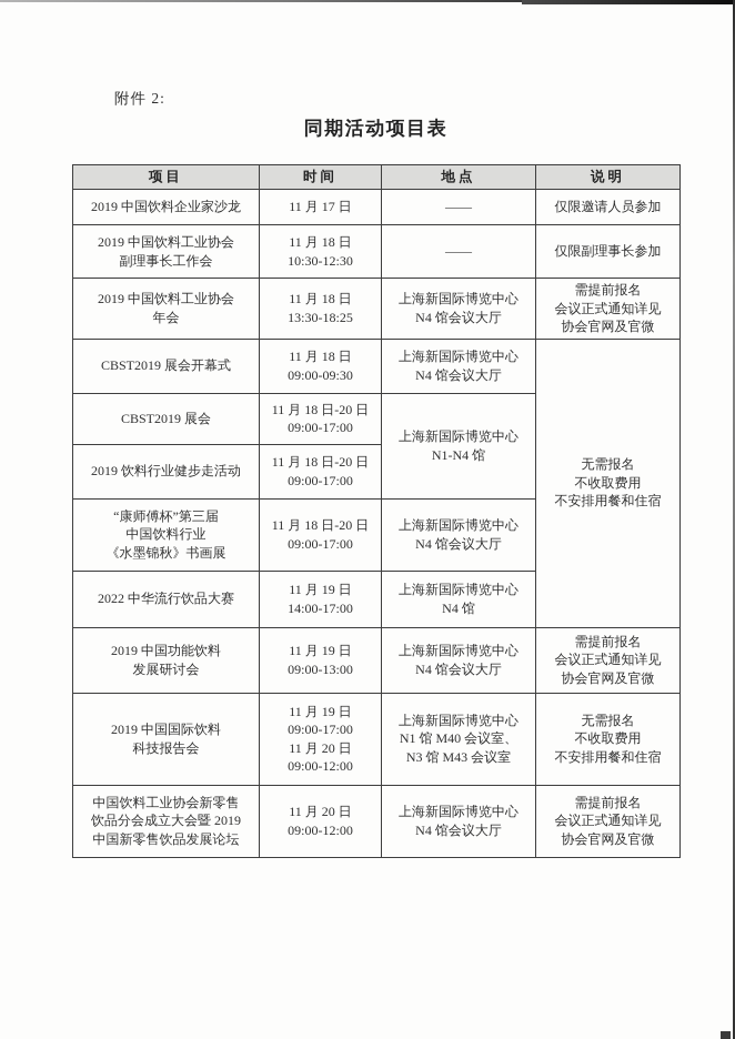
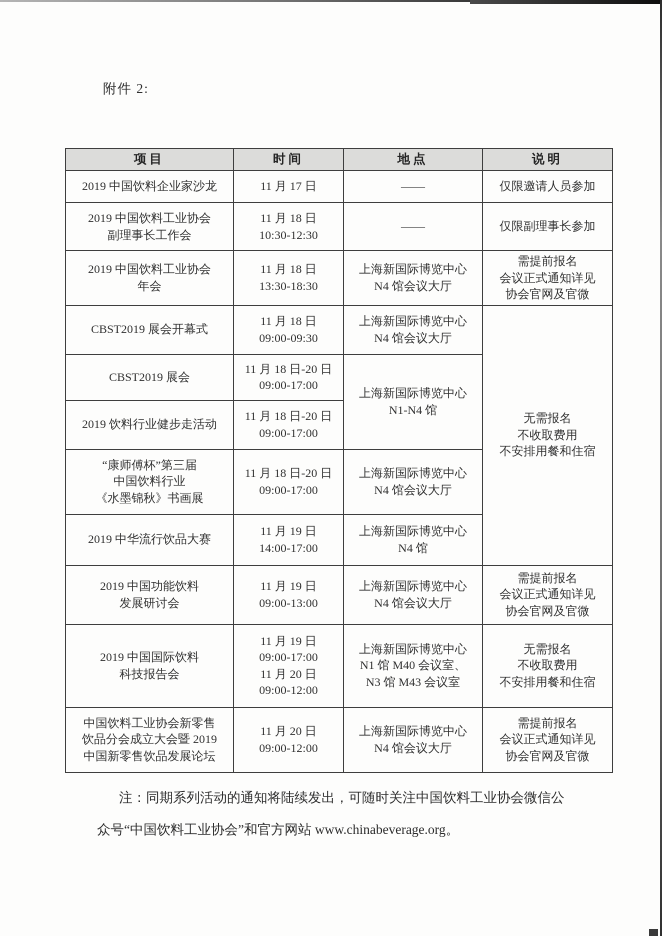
  附件 2:
- 同期活动项目表
  项目	时间	地点	说明
  2019 中国饮料企业家沙龙	11 月 17 日	——	仅限邀请人员参加
  2019 中国饮料工业协会 副理事长工作会	11 月 18 日 10:30-12:30	——	仅限副理事长参加
- 2019 中国饮料工业协会 年会	11 月 18 日 13:30-18:25	上海新国际博览中心 N4 馆会议大厅	需提前报名 会议正式通知详见 协会官网及官微
+ 2019 中国饮料工业协会 年会	11 月 18 日 13:30-18:30	上海新国际博览中心 N4 馆会议大厅	需提前报名 会议正式通知详见 协会官网及官微
  CBST2019 展会开幕式	11 月 18 日 09:00-09:30	上海新国际博览中心 N4 馆会议大厅	无需报名 不收取费用 不安排用餐和住宿
  CBST2019 展会	11 月 18 日-20 日 09:00-17:00	上海新国际博览中心 N1-N4 馆
  2019 饮料行业健步走活动	11 月 18 日-20 日 09:00-17:00
  “康师傅杯”第三届 中国饮料行业 《水墨锦秋》书画展	11 月 18 日-20 日 09:00-17:00	上海新国际博览中心 N4 馆会议大厅
- 2022 中华流行饮品大赛	11 月 19 日 14:00-17:00	上海新国际博览中心 N4 馆
+ 2019 中华流行饮品大赛	11 月 19 日 14:00-17:00	上海新国际博览中心 N4 馆
  2019 中国功能饮料 发展研讨会	11 月 19 日 09:00-13:00	上海新国际博览中心 N4 馆会议大厅	需提前报名 会议正式通知详见 协会官网及官微
  2019 中国国际饮料 科技报告会	11 月 19 日 09:00-17:00 11 月 20 日 09:00-12:00	上海新国际博览中心 N1 馆 M40 会议室、 N3 馆 M43 会议室	无需报名 不收取费用 不安排用餐和住宿
  中国饮料工业协会新零售 饮品分会成立大会暨 2019 中国新零售饮品发展论坛	11 月 20 日 09:00-12:00	上海新国际博览中心 N4 馆会议大厅	需提前报名 会议正式通知详见 协会官网及官微
+ 注：同期系列活动的通知将陆续发出，可随时关注中国饮料工业协会微信公
+ 众号“中国饮料工业协会”和官方网站 www.chinabeverage.org。
